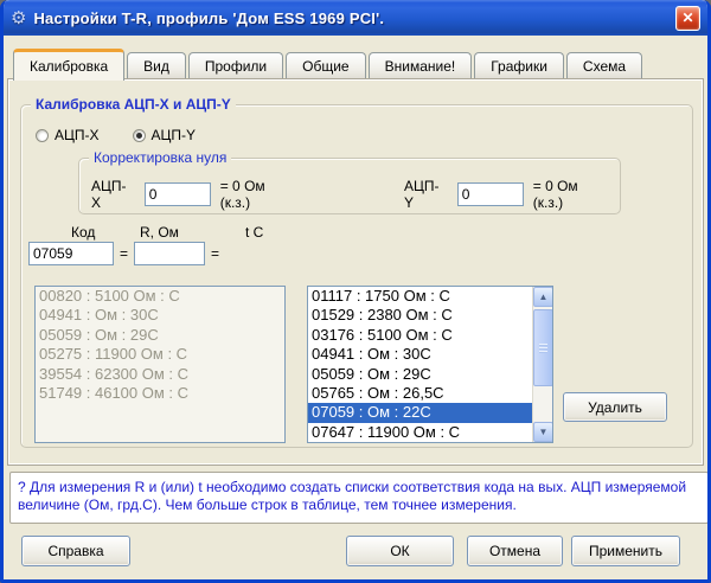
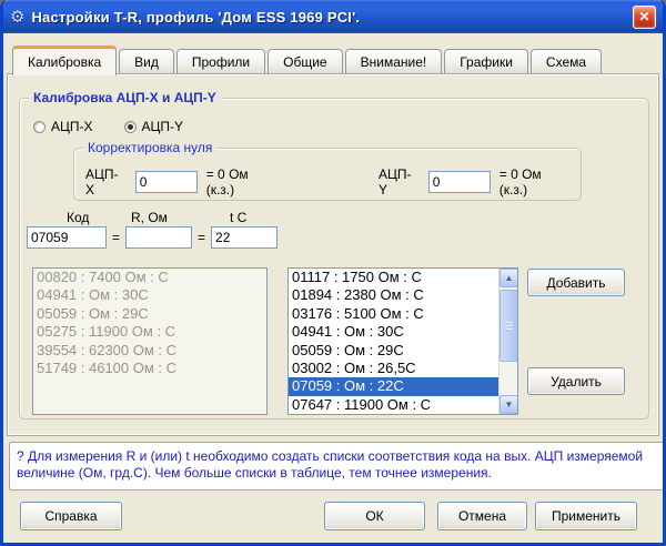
  ⚙
  Настройки T-R, профиль 'Дом ESS 1969 PCI'.
  ✕
  Калибровка
  Вид
  Профили
  Общие
  Внимание!
  Графики
  Схема
  Калибровка АЦП-X и АЦП-Y
  АЦП-X
  АЦП-Y
  Корректировка нуля
  АЦП-X
  0
  = 0 Ом (к.з.)
  АЦП-Y
  0
  = 0 Ом (к.з.)
  Код
  R, Ом
  t C
  07059
  =
  =
+ 22
- 00820 : 5100 Ом : C
+ 00820 : 7400 Ом : C
  04941 : Ом : 30C
  05059 : Ом : 29C
  05275 : 11900 Ом : C
  39554 : 62300 Ом : C
  51749 : 46100 Ом : C
  01117 : 1750 Ом : C
- 01529 : 2380 Ом : C
+ 01894 : 2380 Ом : C
  03176 : 5100 Ом : C
  04941 : Ом : 30C
  05059 : Ом : 29C
- 05765 : Ом : 26,5C
+ 03002 : Ом : 26,5C
  07059 : Ом : 22C
  07647 : 11900 Ом : C
  ▲
  ▼
+ Добавить
  Удалить
- ? Для измерения R и (или) t необходимо создать списки соответствия кода на вых. АЦП измеряемой величине (Ом, грд.C). Чем больше строк в таблице, тем точнее измерения.
+ ? Для измерения R и (или) t необходимо создать списки соответствия кода на вых. АЦП измеряемой величине (Ом, грд.C). Чем больше списки в таблице, тем точнее измерения.
  Справка
  ОК
  Отмена
  Применить
